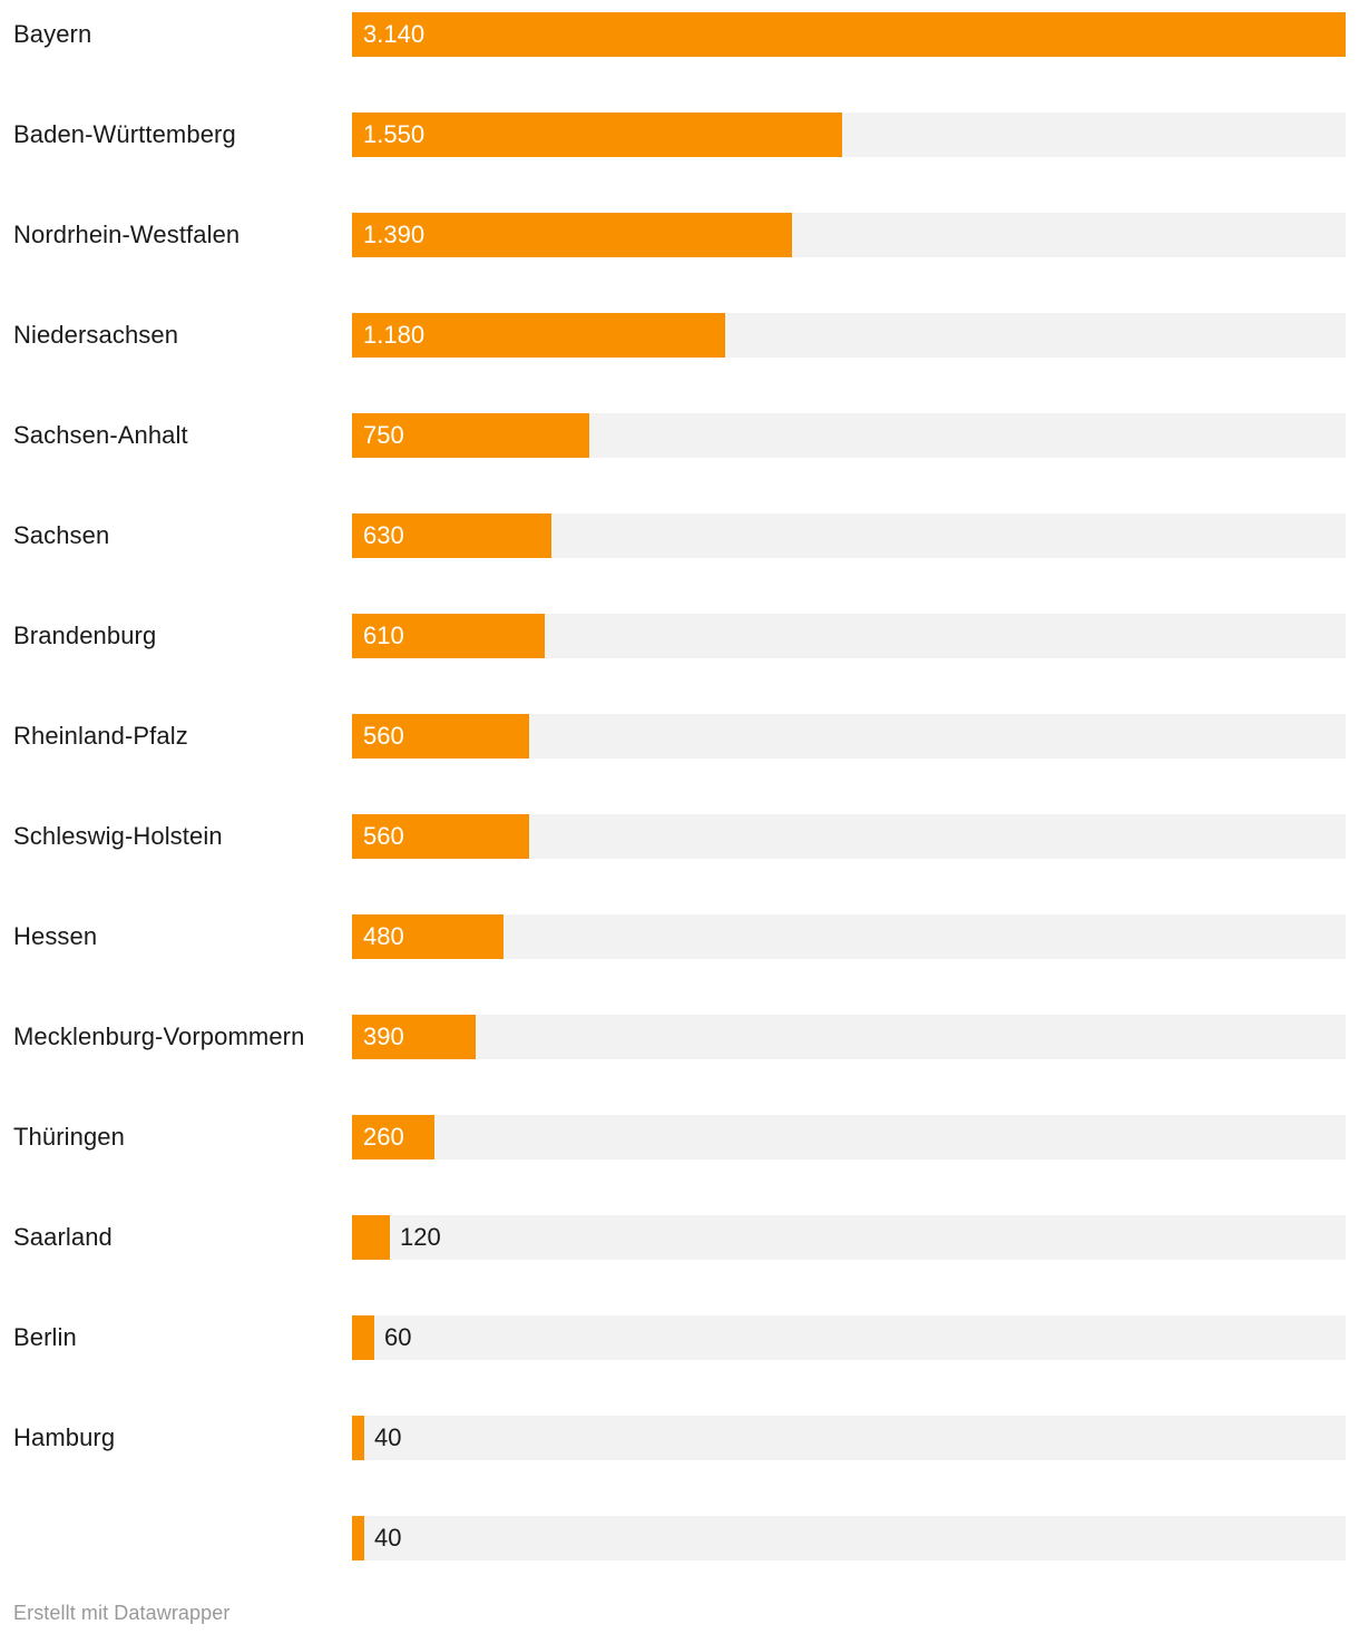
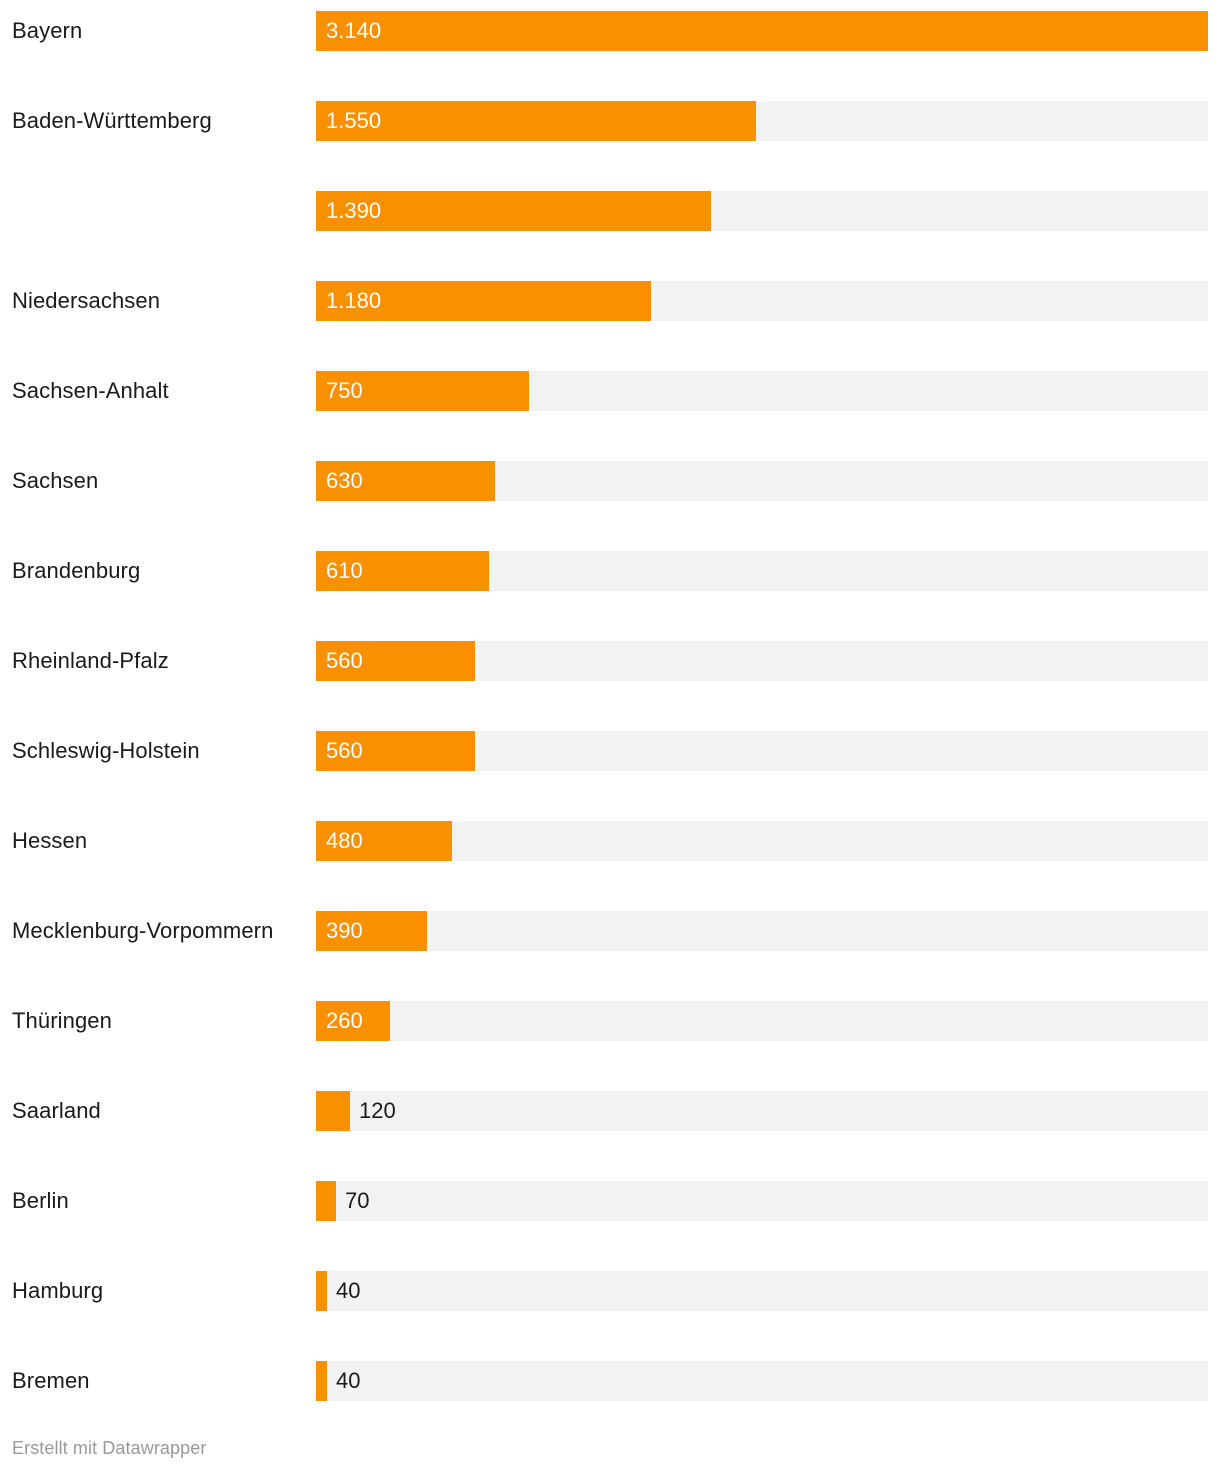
  Bayern
  3.140
  Baden-Württemberg
  1.550
- Nordrhein-Westfalen
  1.390
  Niedersachsen
  1.180
  Sachsen-Anhalt
  750
  Sachsen
  630
  Brandenburg
  610
  Rheinland-Pfalz
  560
  Schleswig-Holstein
  560
  Hessen
  480
  Mecklenburg-Vorpommern
  390
  Thüringen
  260
  Saarland
  120
  Berlin
- 60
+ 70
  Hamburg
  40
+ Bremen
  40
  Erstellt mit Datawrapper
